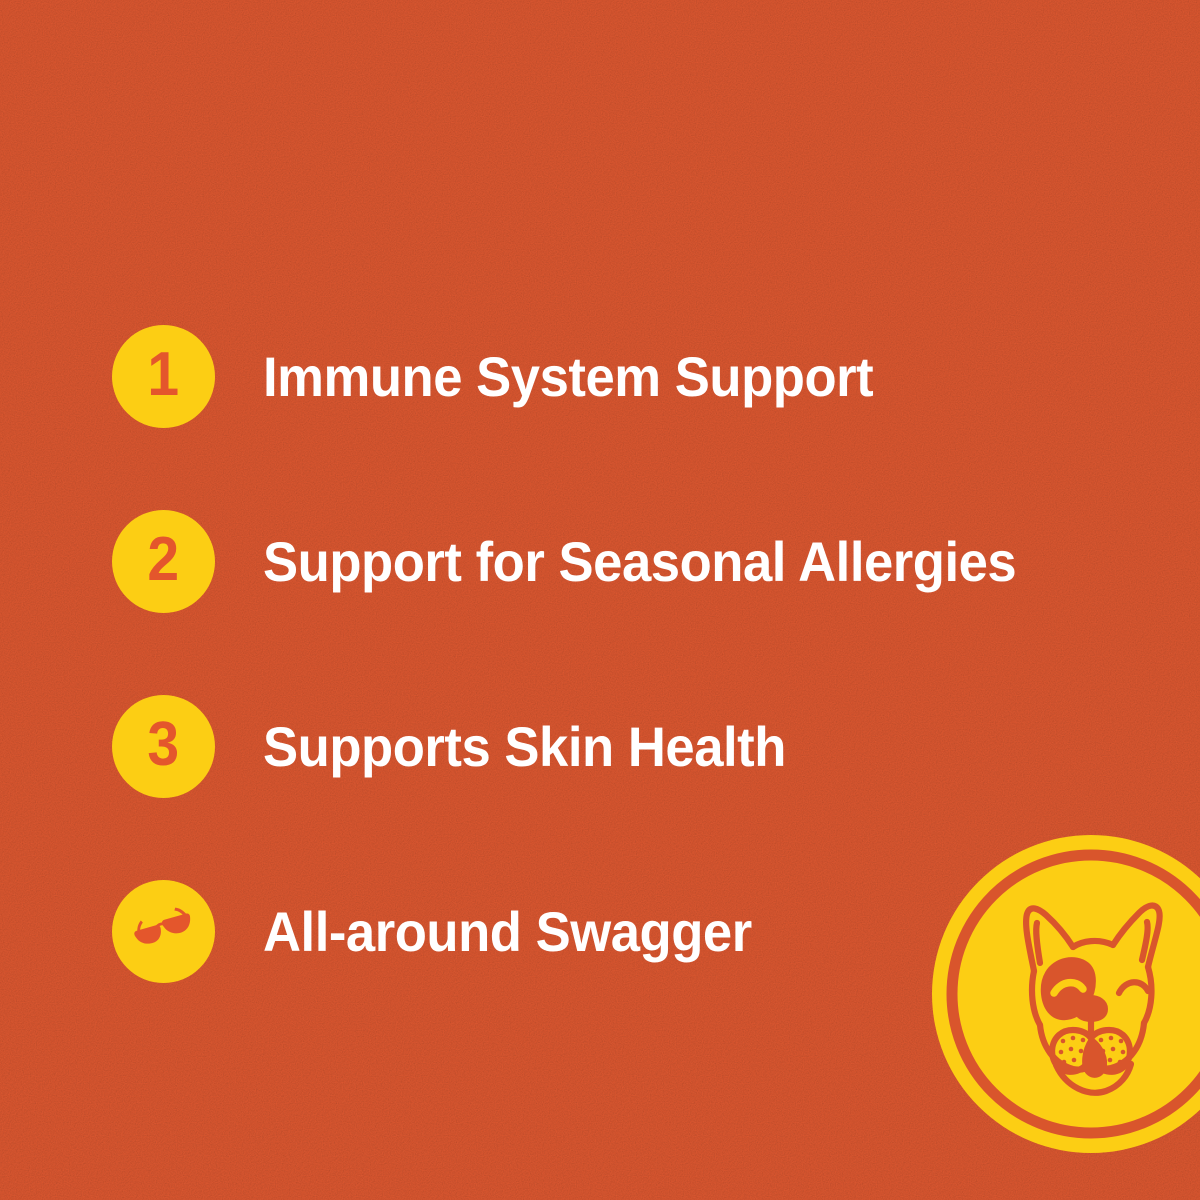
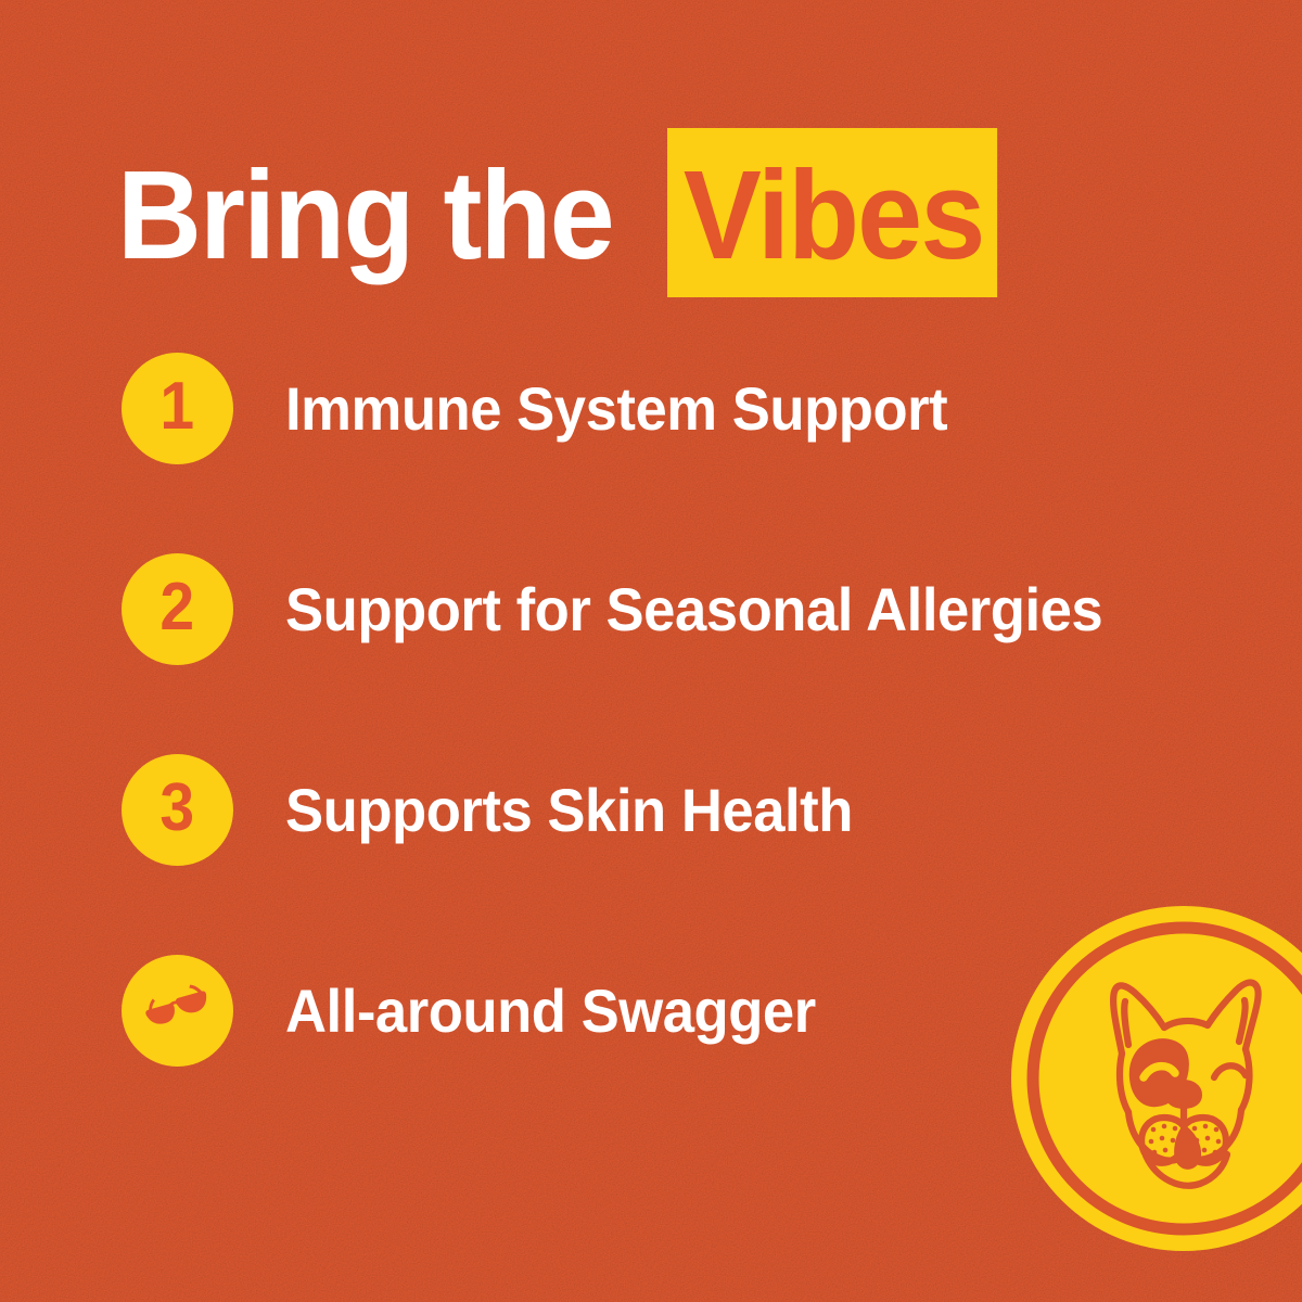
+ Bring the
+ Vibes
  1
  Immune System Support
  2
  Support for Seasonal Allergies
  3
  Supports Skin Health
  All-around Swagger
